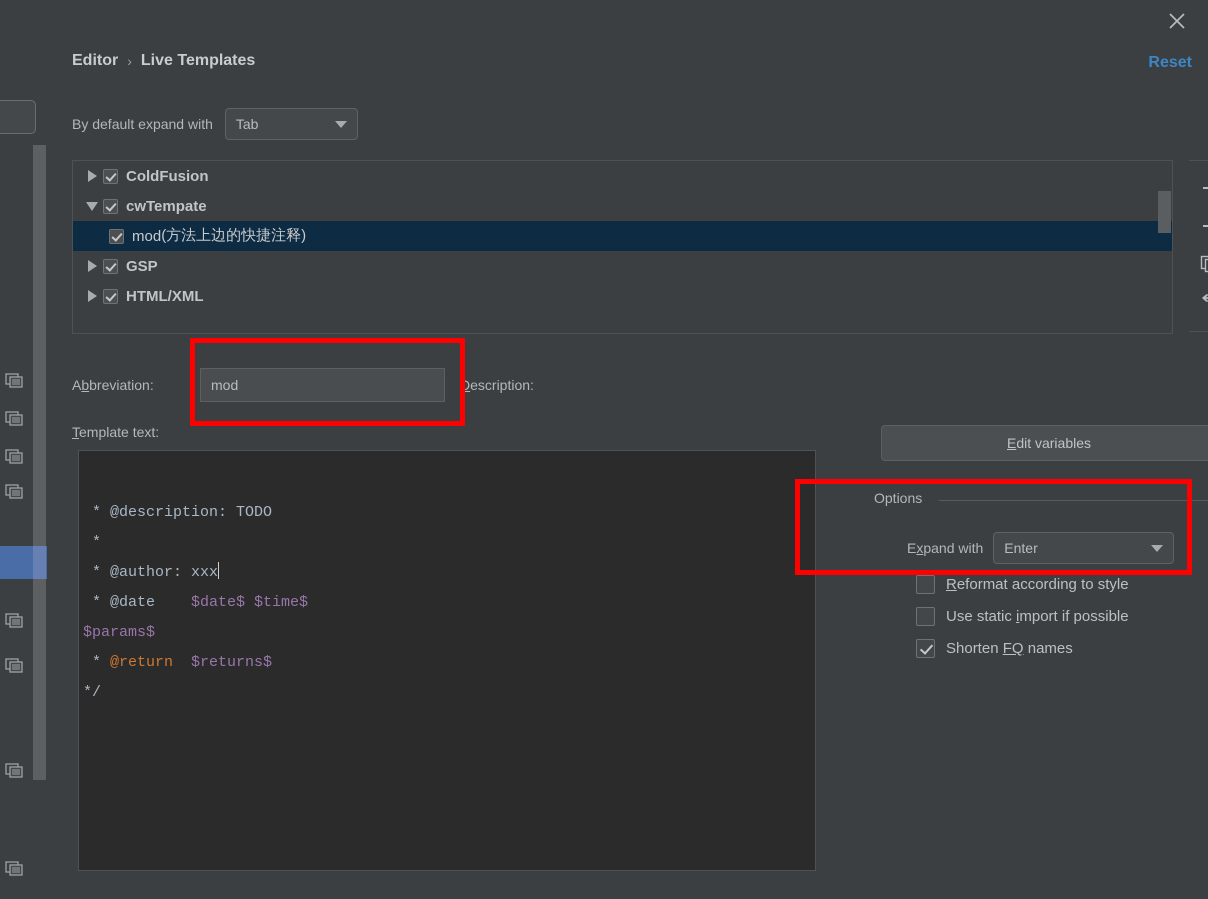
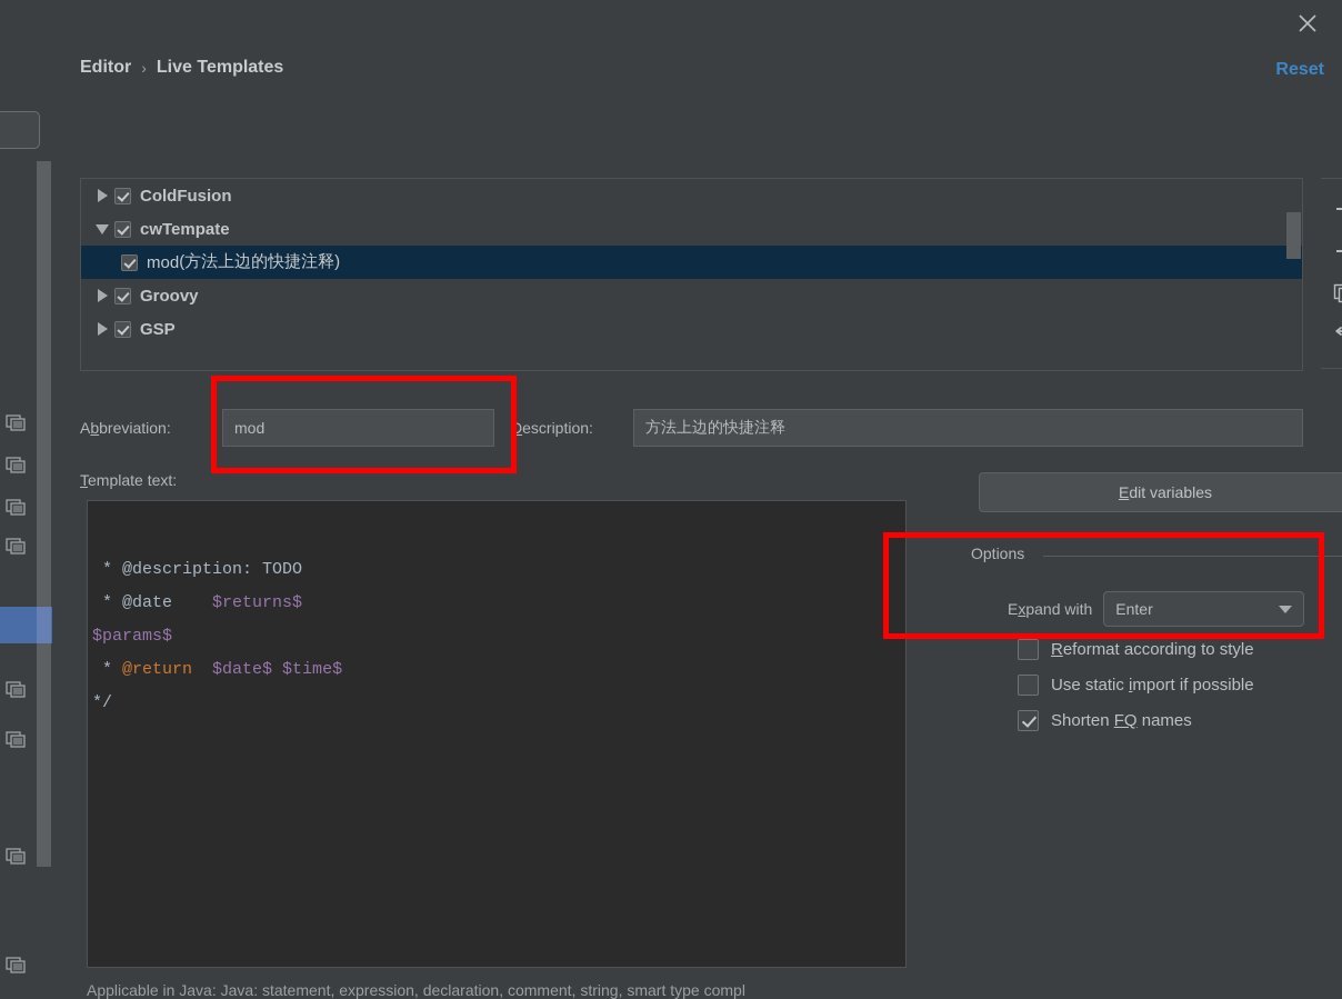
  Editor
  ›
  Live Templates
  Reset
- By default expand with
- Tab
  ColdFusion
  cwTempate
  mod
  (方法上边的快捷注释)
+ Groovy
  GSP
- HTML/XML
  Abbreviation:
  mod
  Description:
+ 方法上边的快捷注释
  Template text:
  * @description: TODO
- *
- * @author: xxx
- * @date $date$ $time$
+ * @date $returns$
  $params$
- * @return $returns$
+ * @return $date$ $time$
  */
  Edit variables
  Options
  Expand with
  Enter
  Reformat according to style
  Use static import if possible
  Shorten FQ names
+ Applicable in Java: Java: statement, expression, declaration, comment, string, smart type compl
